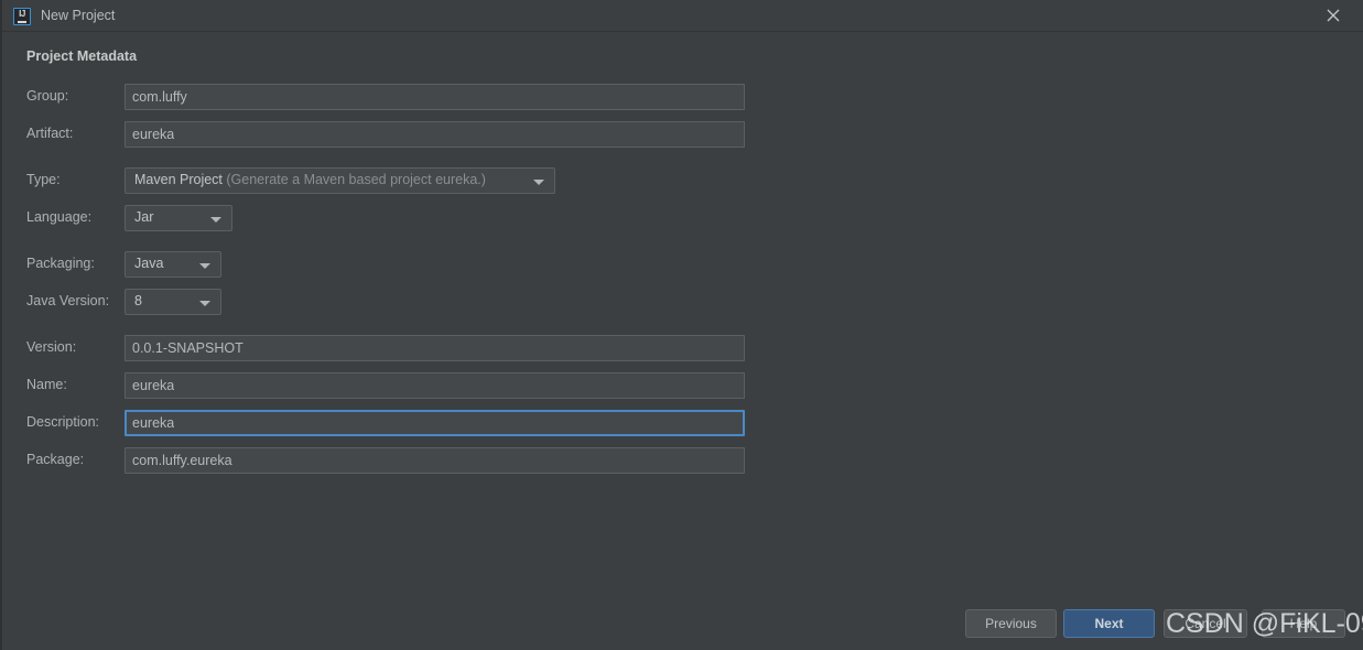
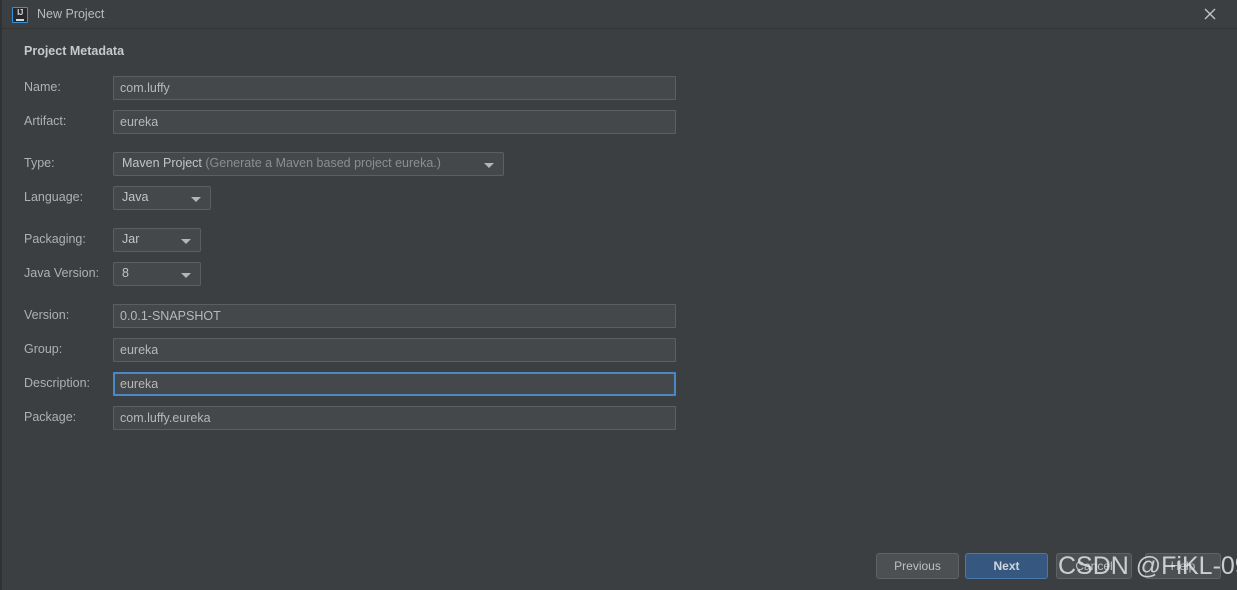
  IJ
  New Project
  Project Metadata
- Group:
+ Name:
  com.luffy
  Artifact:
  eureka
  Type:
  Maven Project (Generate a Maven based project eureka.)
  Language:
- Jar
+ Java
  Packaging:
- Java
+ Jar
  Java Version:
  8
  Version:
  0.0.1-SNAPSHOT
- Name:
+ Group:
  eureka
  Description:
  eureka
  Package:
  com.luffy.eureka
  Previous
  Next
  Cancel
  Help
  CSDN @FiKL-0
